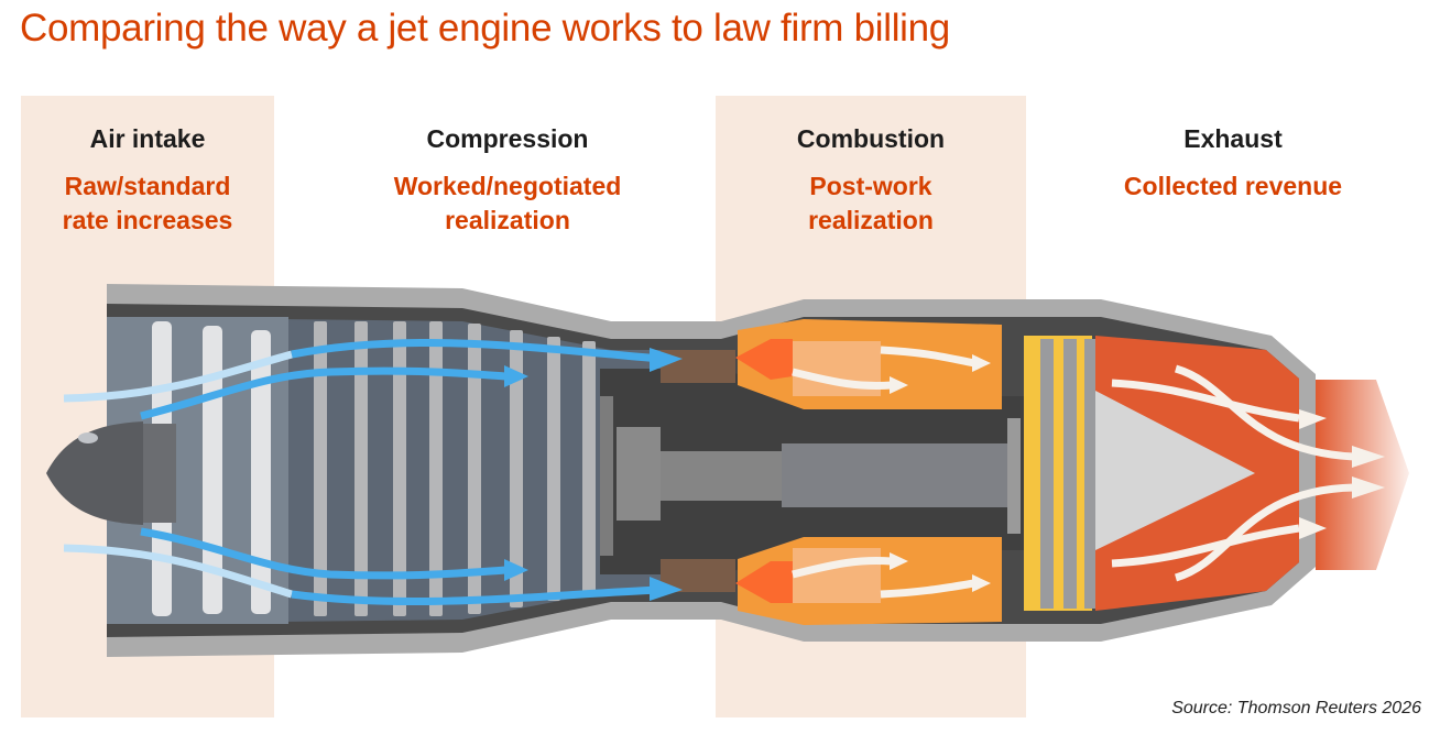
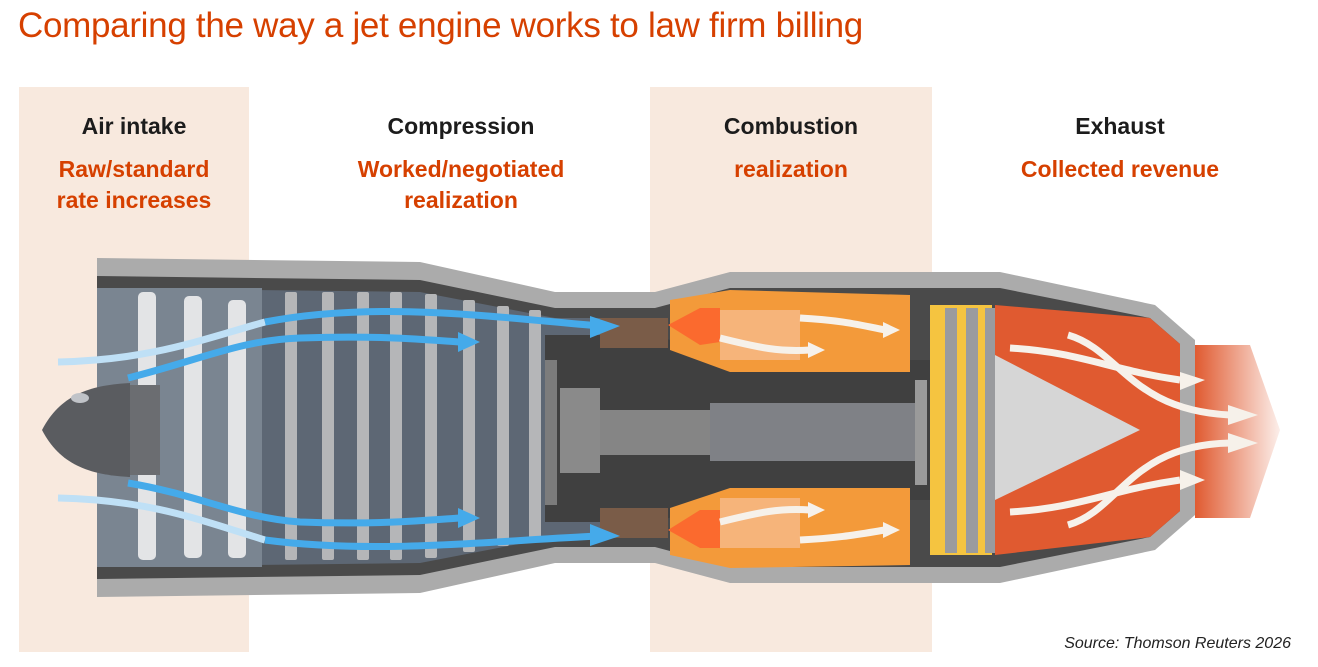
  Comparing the way a jet engine works to law firm billing
  Air intake
  Raw/standard
  rate increases
  Compression
  Worked/negotiated
  realization
  Combustion
- Post-work
  realization
  Exhaust
  Collected revenue
  Source: Thomson Reuters 2026
